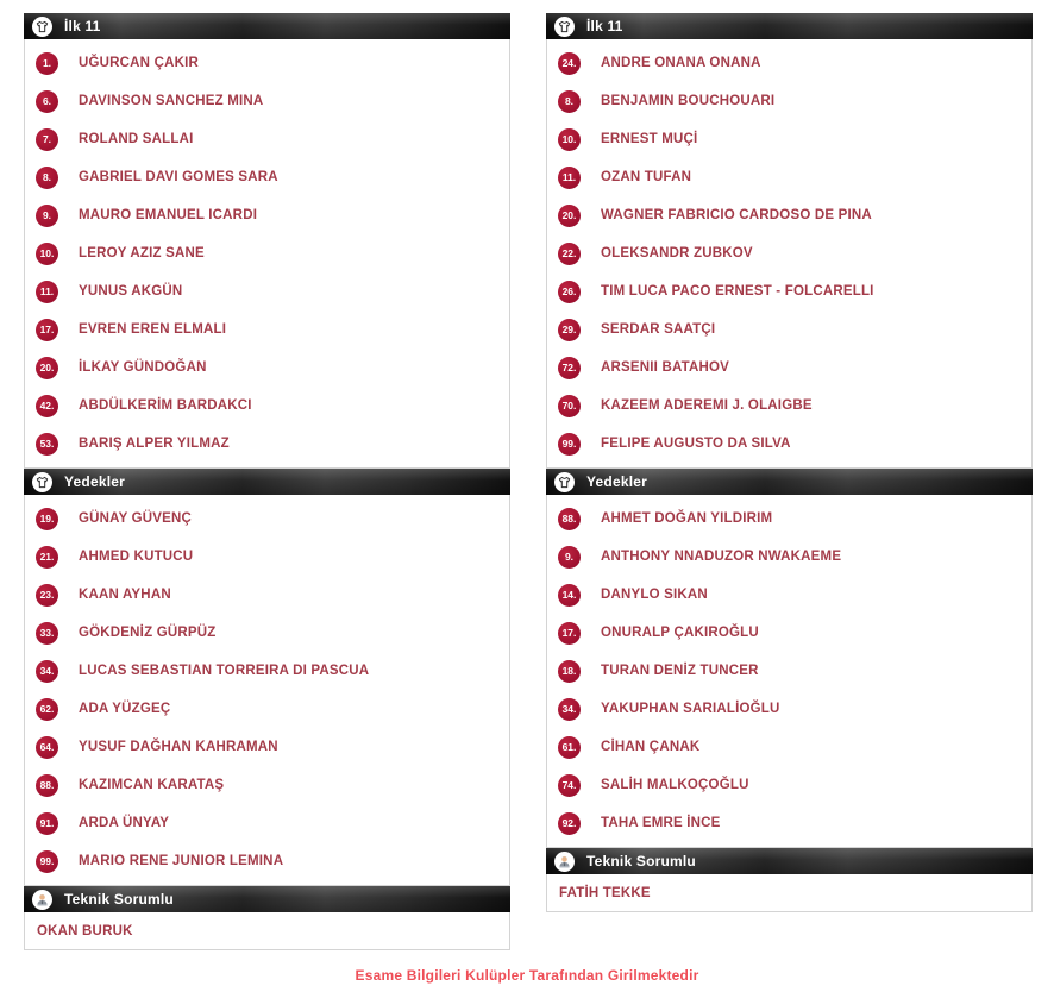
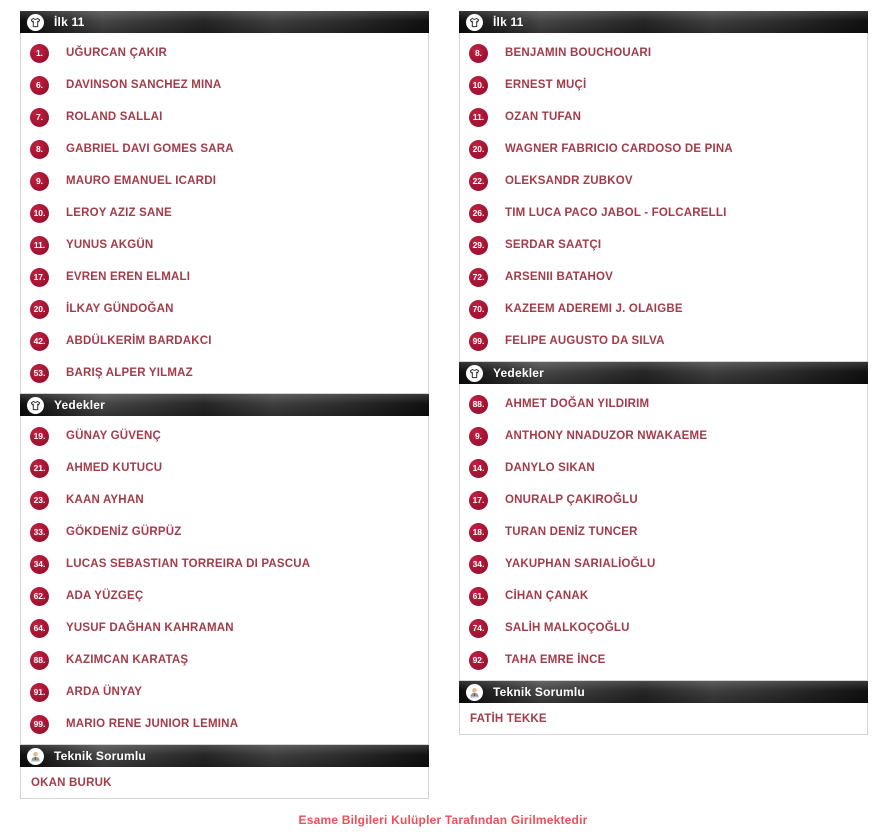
  İlk 11
  1.
  UĞURCAN ÇAKIR
  6.
  DAVINSON SANCHEZ MINA
  7.
  ROLAND SALLAI
  8.
  GABRIEL DAVI GOMES SARA
  9.
  MAURO EMANUEL ICARDI
  10.
  LEROY AZIZ SANE
  11.
  YUNUS AKGÜN
  17.
  EVREN EREN ELMALI
  20.
  İLKAY GÜNDOĞAN
  42.
  ABDÜLKERİM BARDAKCI
  53.
  BARIŞ ALPER YILMAZ
  Yedekler
  19.
  GÜNAY GÜVENÇ
  21.
  AHMED KUTUCU
  23.
  KAAN AYHAN
  33.
  GÖKDENİZ GÜRPÜZ
  34.
  LUCAS SEBASTIAN TORREIRA DI PASCUA
  62.
  ADA YÜZGEÇ
  64.
  YUSUF DAĞHAN KAHRAMAN
  88.
  KAZIMCAN KARATAŞ
  91.
  ARDA ÜNYAY
  99.
  MARIO RENE JUNIOR LEMINA
  Teknik Sorumlu
  OKAN BURUK
  İlk 11
- 24.
- ANDRE ONANA ONANA
  8.
  BENJAMIN BOUCHOUARI
  10.
  ERNEST MUÇİ
  11.
  OZAN TUFAN
  20.
  WAGNER FABRICIO CARDOSO DE PINA
  22.
  OLEKSANDR ZUBKOV
  26.
- TIM LUCA PACO ERNEST - FOLCARELLI
+ TIM LUCA PACO JABOL - FOLCARELLI
  29.
  SERDAR SAATÇI
  72.
  ARSENII BATAHOV
  70.
  KAZEEM ADEREMI J. OLAIGBE
  99.
  FELIPE AUGUSTO DA SILVA
  Yedekler
  88.
  AHMET DOĞAN YILDIRIM
  9.
  ANTHONY NNADUZOR NWAKAEME
  14.
  DANYLO SIKAN
  17.
  ONURALP ÇAKIROĞLU
  18.
  TURAN DENİZ TUNCER
  34.
  YAKUPHAN SARIALİOĞLU
  61.
  CİHAN ÇANAK
  74.
  SALİH MALKOÇOĞLU
  92.
  TAHA EMRE İNCE
  Teknik Sorumlu
  FATİH TEKKE
  Esame Bilgileri Kulüpler Tarafından Girilmektedir
